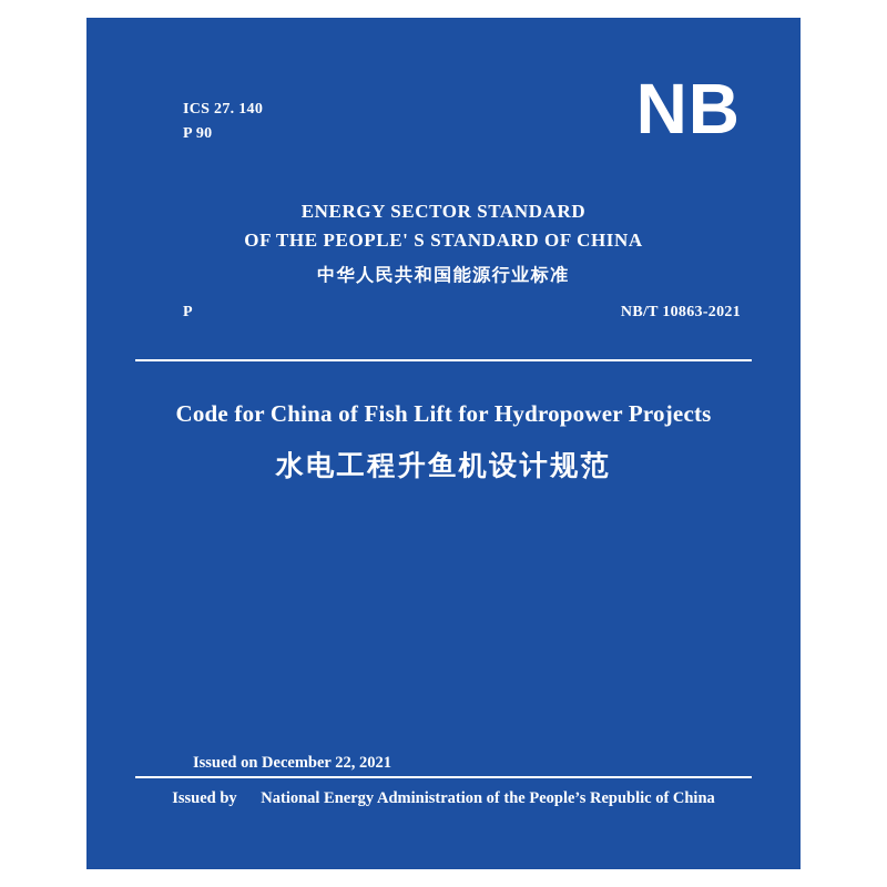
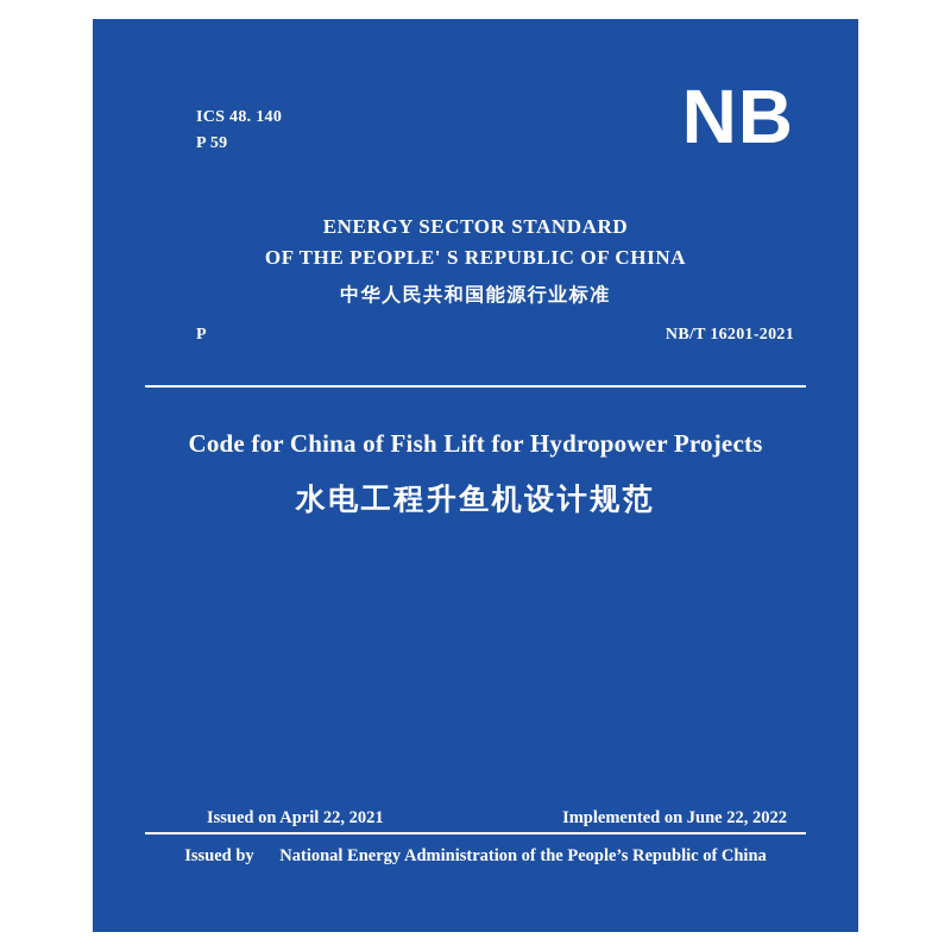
- ICS 27. 140
+ ICS 48. 140
- P 90
+ P 59
  NB
  ENERGY SECTOR STANDARD
- OF THE PEOPLE' S STANDARD OF CHINA
+ OF THE PEOPLE' S REPUBLIC OF CHINA
  中华人民共和国能源行业标准
  P
- NB/T 10863-2021
+ NB/T 16201-2021
  Code for China of Fish Lift for Hydropower Projects
  水电工程升鱼机设计规范
- Issued on December 22, 2021
+ Issued on April 22, 2021
+ Implemented on June 22, 2022
  Issued by National Energy Administration of the People’s Republic of China
